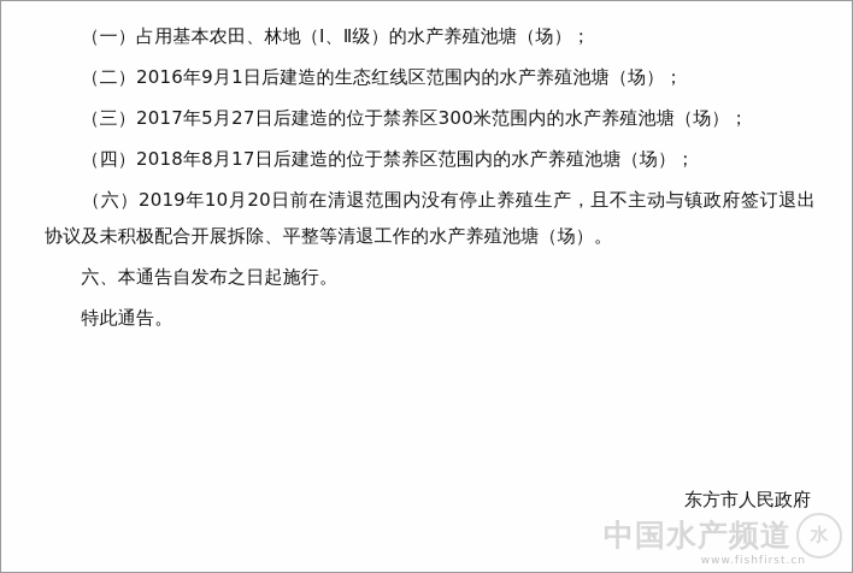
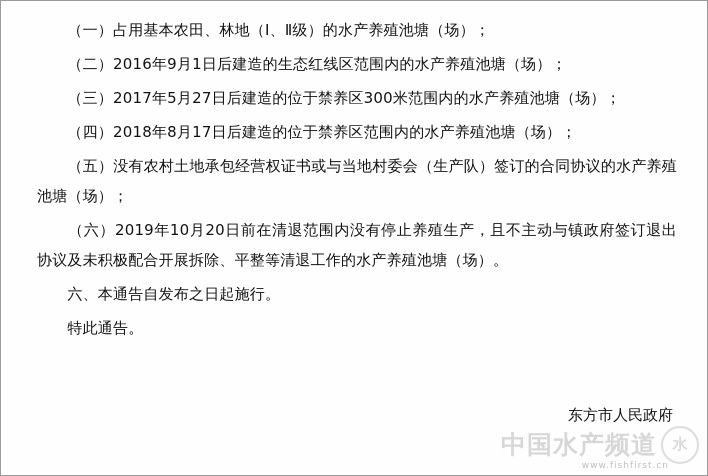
  （一）占用基本农田、林地（Ⅰ、Ⅱ级）的水产养殖池塘（场）；
  （二）2016年9月1日后建造的生态红线区范围内的水产养殖池塘（场）；
  （三）2017年5月27日后建造的位于禁养区300米范围内的水产养殖池塘（场）；
  （四）2018年8月17日后建造的位于禁养区范围内的水产养殖池塘（场）；
+ （五）没有农村土地承包经营权证书或与当地村委会（生产队）签订的合同协议的水产养殖池塘（场）；
  （六）2019年10月20日前在清退范围内没有停止养殖生产，且不主动与镇政府签订退出协议及未积极配合开展拆除、平整等清退工作的水产养殖池塘（场）。
  六、本通告自发布之日起施行。
  特此通告。
  东方市人民政府
  中国水产频道
  水
  www.fishfirst.cn
